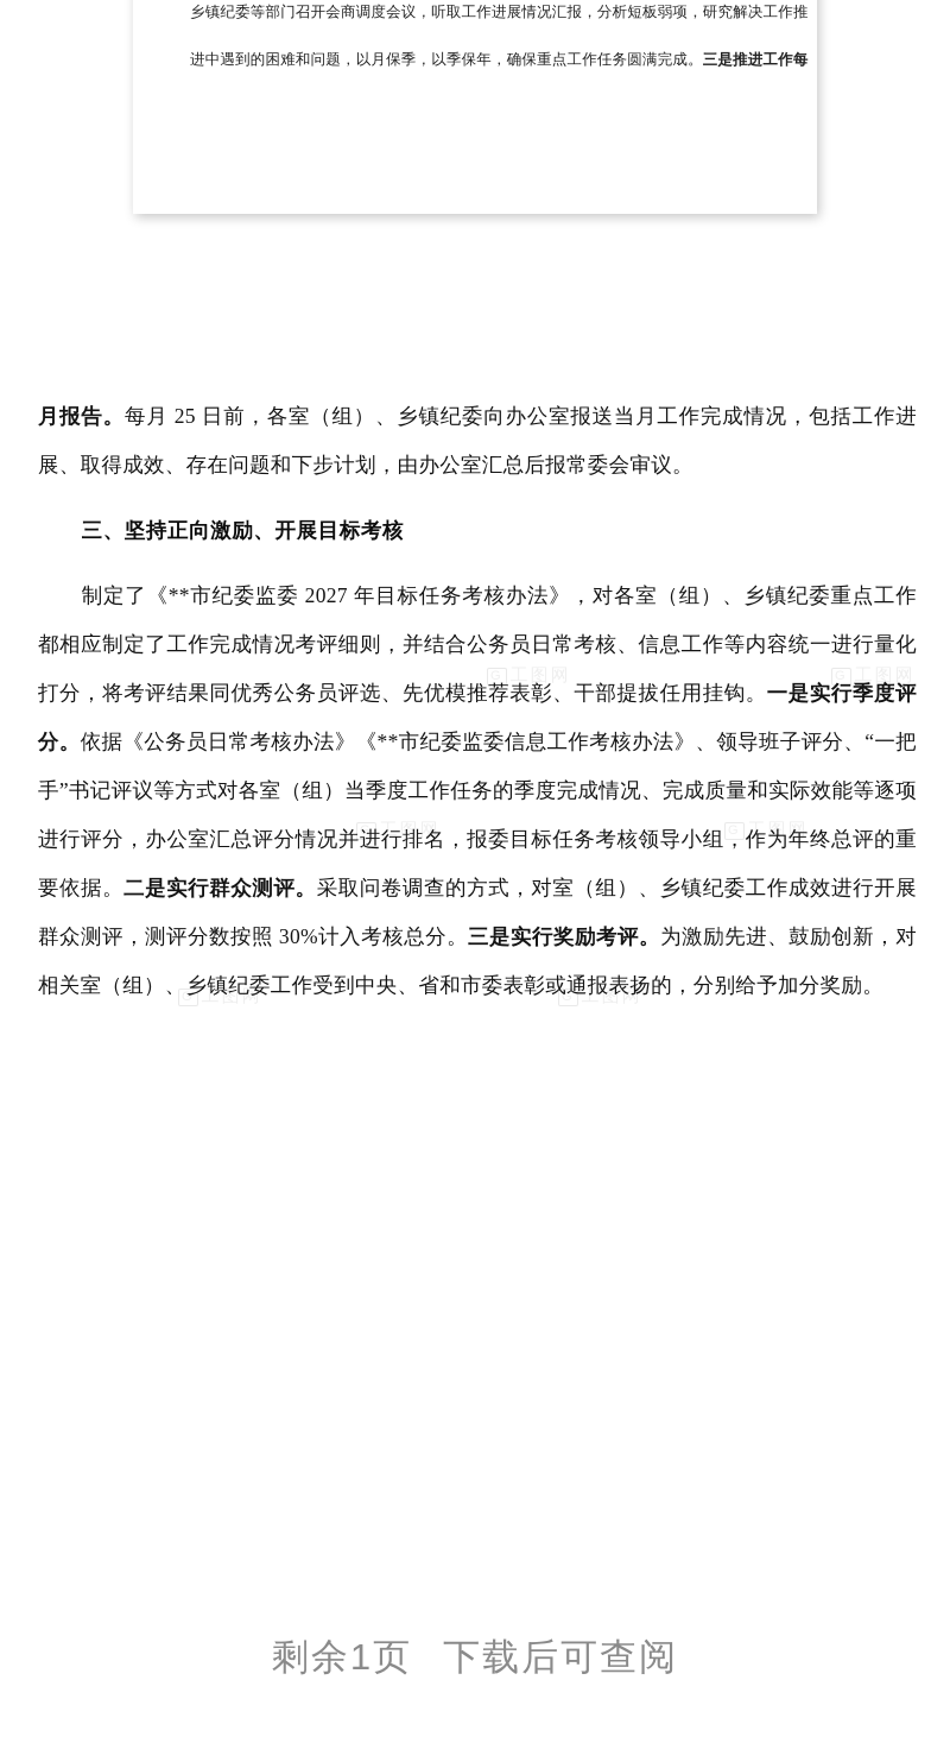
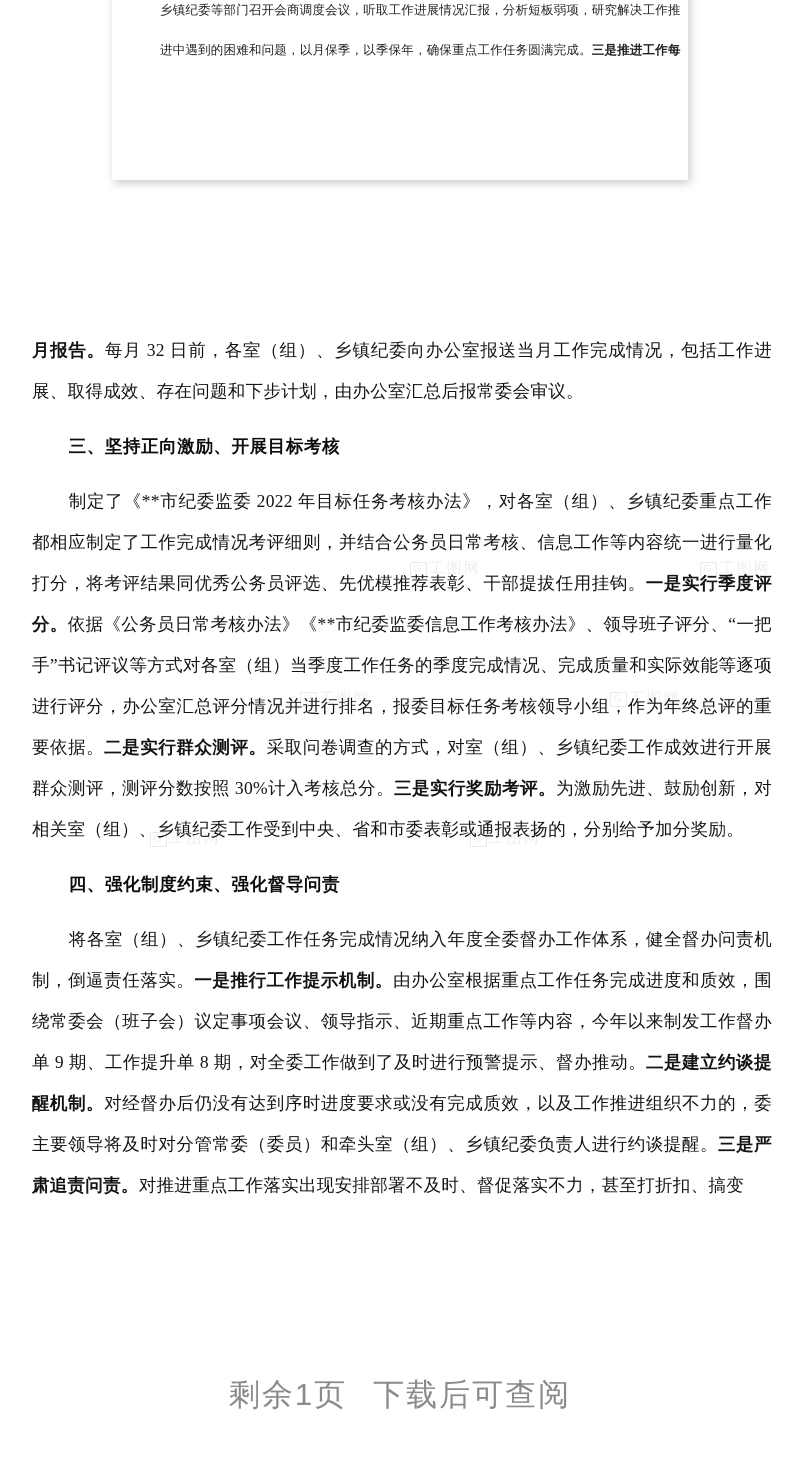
  乡镇纪委等部门召开会商调度会议，听取工作进展情况汇报，分析短板弱项，研究解决工作推
  进中遇到的困难和问题，以月保季，以季保年，确保重点工作任务圆满完成。三是推进工作每
  G 工图网
  G 工图网
  工图网
  G 工图网
  G 工图网
  G 工图网
- 月报告。每月 25 日前，各室（组）、乡镇纪委向办公室报送当月工作完成情况，包括工作进展、取得成效、存在问题和下步计划，由办公室汇总后报常委会审议。
+ 月报告。每月 32 日前，各室（组）、乡镇纪委向办公室报送当月工作完成情况，包括工作进展、取得成效、存在问题和下步计划，由办公室汇总后报常委会审议。
  三、坚持正向激励、开展目标考核
- 制定了《**市纪委监委 2027 年目标任务考核办法》，对各室（组）、乡镇纪委重点工作都相应制定了工作完成情况考评细则，并结合公务员日常考核、信息工作等内容统一进行量化打分，将考评结果同优秀公务员评选、先优模推荐表彰、干部提拔任用挂钩。一是实行季度评分。依据《公务员日常考核办法》《**市纪委监委信息工作考核办法》、领导班子评分、“一把手”书记评议等方式对各室（组）当季度工作任务的季度完成情况、完成质量和实际效能等逐项进行评分，办公室汇总评分情况并进行排名，报委目标任务考核领导小组，作为年终总评的重要依据。二是实行群众测评。采取问卷调查的方式，对室（组）、乡镇纪委工作成效进行开展群众测评，测评分数按照 30%计入考核总分。三是实行奖励考评。为激励先进、鼓励创新，对相关室（组）、乡镇纪委工作受到中央、省和市委表彰或通报表扬的，分别给予加分奖励。
+ 制定了《**市纪委监委 2022 年目标任务考核办法》，对各室（组）、乡镇纪委重点工作都相应制定了工作完成情况考评细则，并结合公务员日常考核、信息工作等内容统一进行量化打分，将考评结果同优秀公务员评选、先优模推荐表彰、干部提拔任用挂钩。一是实行季度评分。依据《公务员日常考核办法》《**市纪委监委信息工作考核办法》、领导班子评分、“一把手”书记评议等方式对各室（组）当季度工作任务的季度完成情况、完成质量和实际效能等逐项进行评分，办公室汇总评分情况并进行排名，报委目标任务考核领导小组，作为年终总评的重要依据。二是实行群众测评。采取问卷调查的方式，对室（组）、乡镇纪委工作成效进行开展群众测评，测评分数按照 30%计入考核总分。三是实行奖励考评。为激励先进、鼓励创新，对相关室（组）、乡镇纪委工作受到中央、省和市委表彰或通报表扬的，分别给予加分奖励。
+ 四、强化制度约束、强化督导问责
+ 将各室（组）、乡镇纪委工作任务完成情况纳入年度全委督办工作体系，健全督办问责机制，倒逼责任落实。一是推行工作提示机制。由办公室根据重点工作任务完成进度和质效，围绕常委会（班子会）议定事项会议、领导指示、近期重点工作等内容，今年以来制发工作督办单 9 期、工作提升单 8 期，对全委工作做到了及时进行预警提示、督办推动。二是建立约谈提醒机制。对经督办后仍没有达到序时进度要求或没有完成质效，以及工作推进组织不力的，委主要领导将及时对分管常委（委员）和牵头室（组）、乡镇纪委负责人进行约谈提醒。三是严肃追责问责。对推进重点工作落实出现安排部署不及时、督促落实不力，甚至打折扣、搞变
  剩余1页 下载后可查阅
